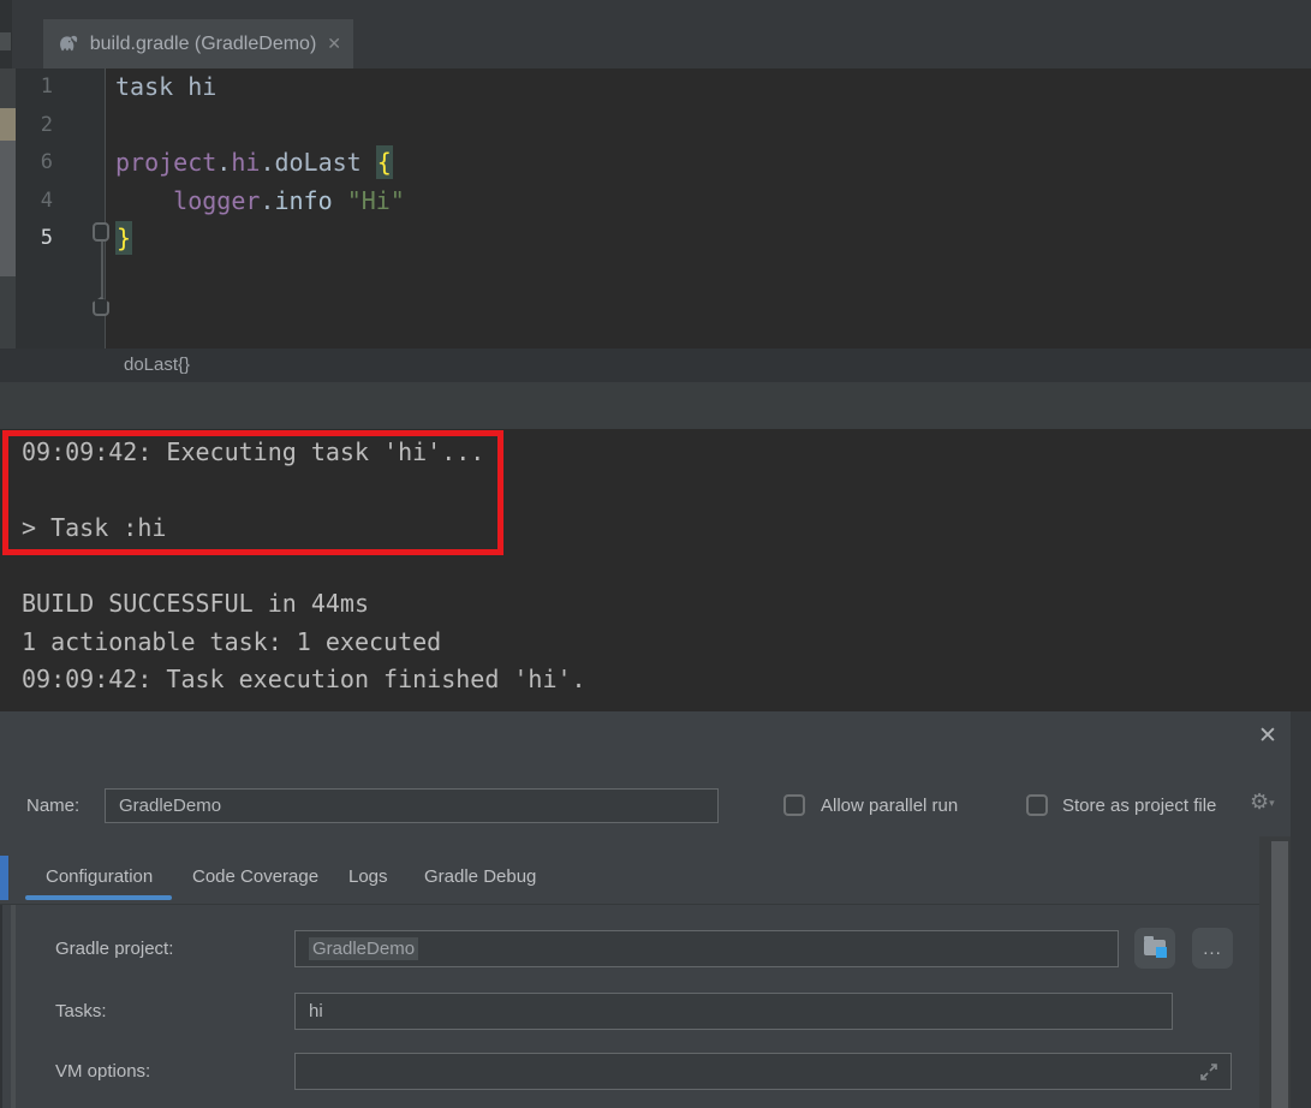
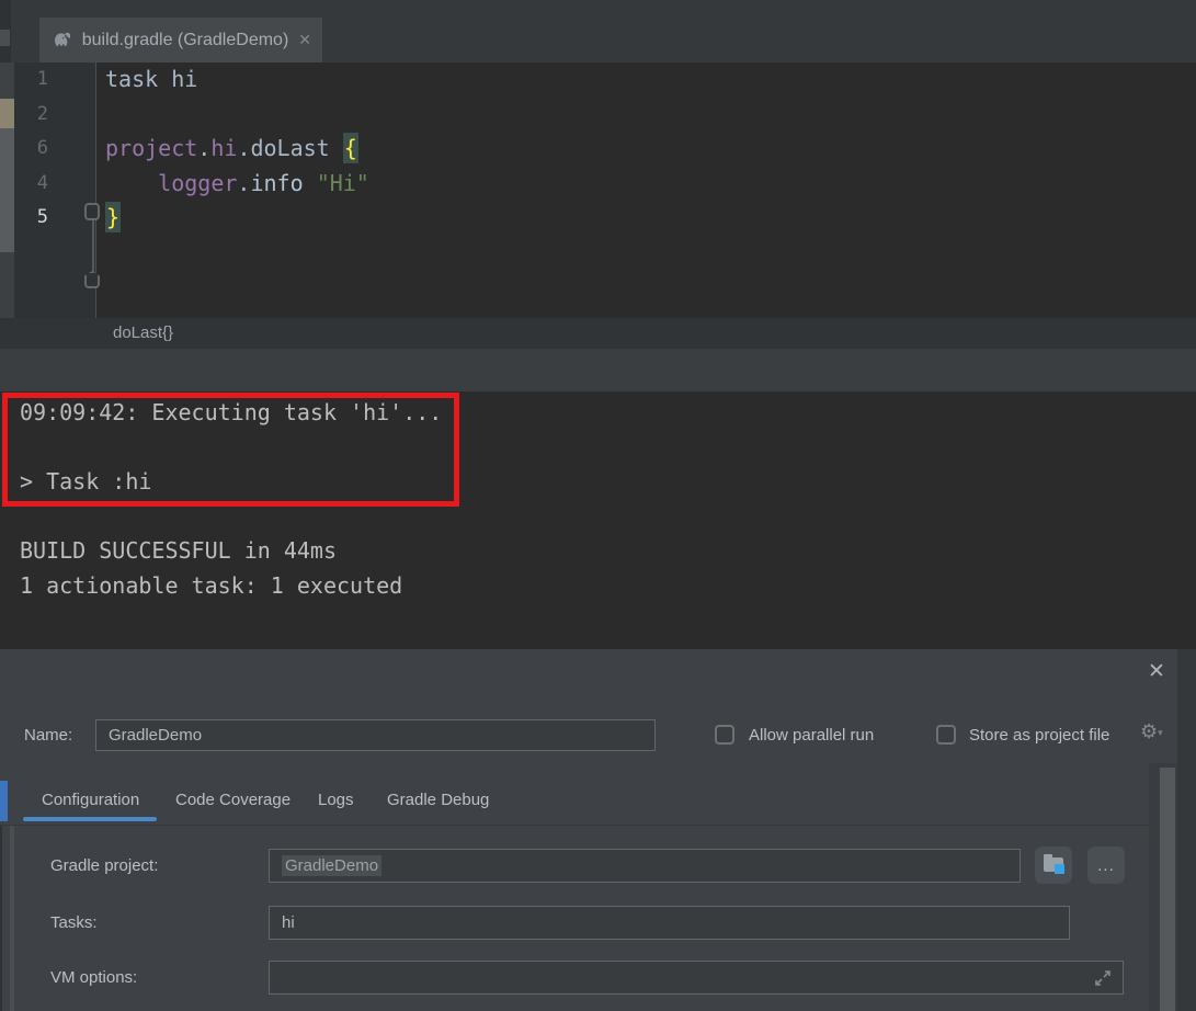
  build.gradle (GradleDemo)
  ✕
  1
  2
  6
  4
  5
  task hi
  project.hi.doLast {
  logger.info "Hi"
  }
  doLast{}
  09:09:42: Executing task 'hi'...
  > Task :hi
  BUILD SUCCESSFUL in 44ms
  1 actionable task: 1 executed
- 09:09:42: Task execution finished 'hi'.
  ✕
  Name:
  GradleDemo
  Allow parallel run
  Store as project file
  ⚙▾
  Configuration
  Code Coverage
  Logs
  Gradle Debug
  Gradle project:
  GradleDemo
  ...
  Tasks:
  hi
  VM options:
